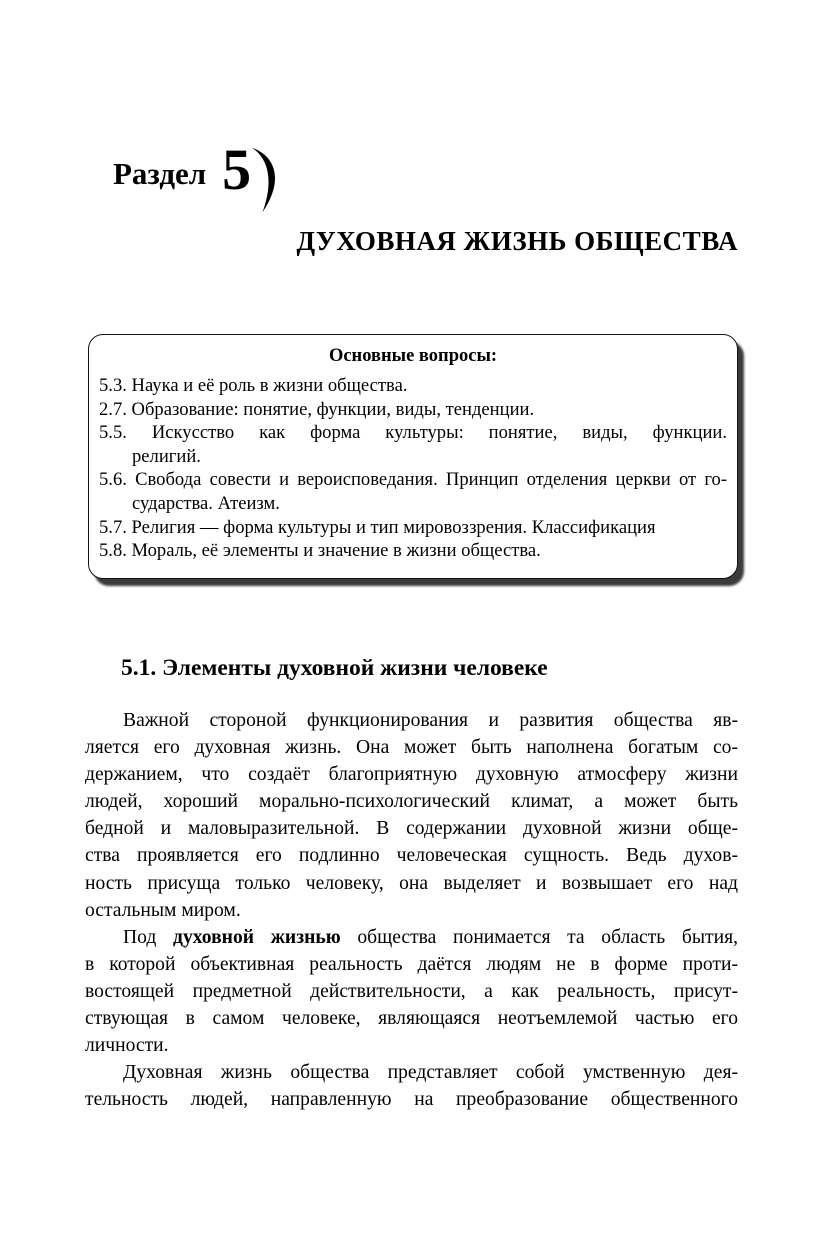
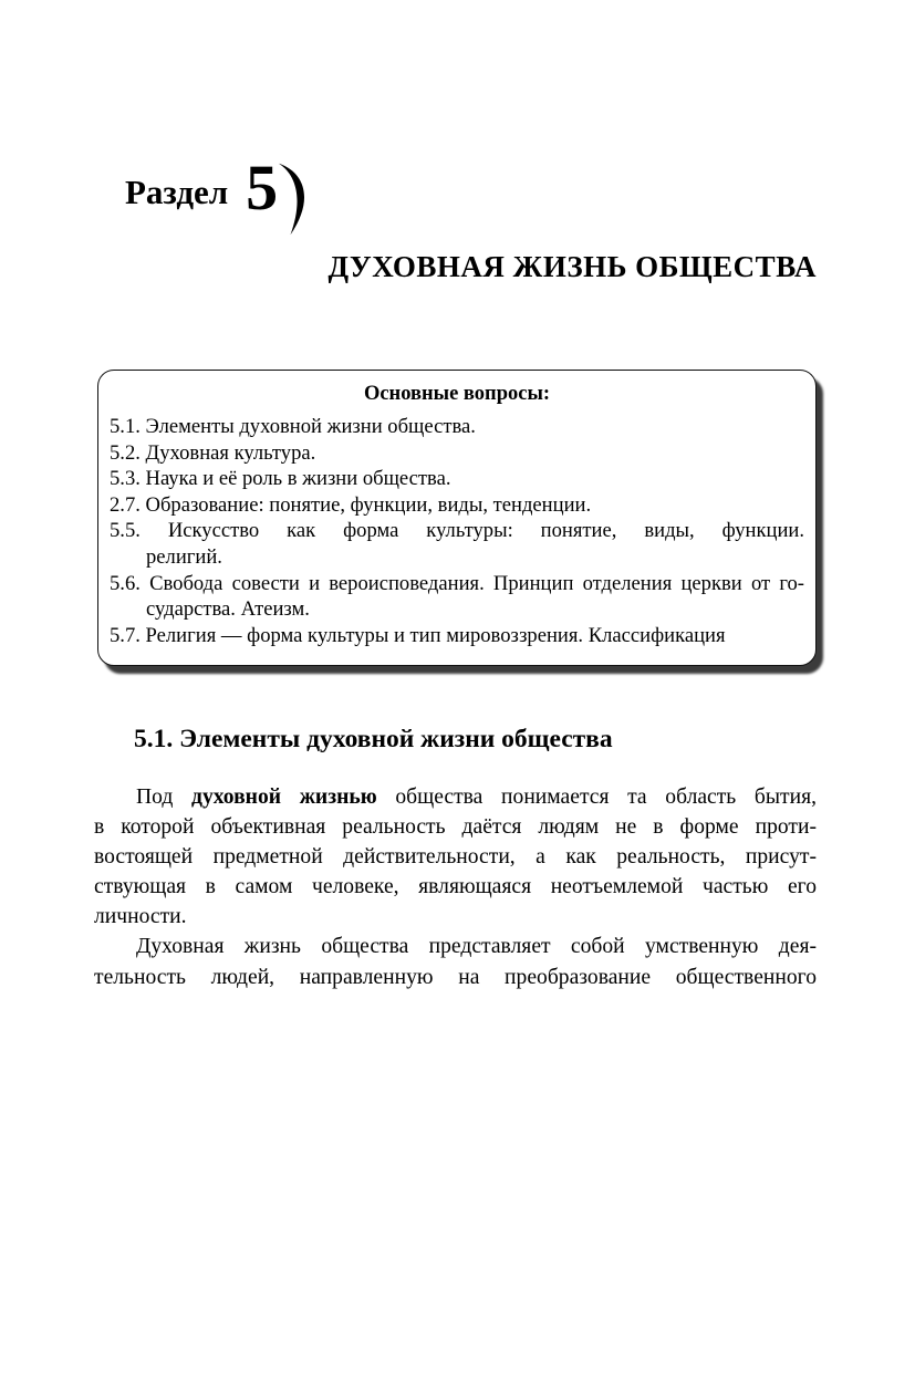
  Раздел
  5
  ДУХОВНАЯ ЖИЗНЬ ОБЩЕСТВА
  Основные вопросы:
+ 5.1. Элементы духовной жизни общества.
+ 5.2. Духовная культура.
  5.3. Наука и её роль в жизни общества.
  2.7. Образование: понятие, функции, виды, тенденции.
  5.5. Искусство как форма культуры: понятие, виды, функции.
  религий.
  5.6. Свобода совести и вероисповедания. Принцип отделения церкви от го-
  сударства. Атеизм.
  5.7. Религия — форма культуры и тип мировоззрения. Классификация
- 5.8. Мораль, её элементы и значение в жизни общества.
- 5.1. Элементы духовной жизни человеке
+ 5.1. Элементы духовной жизни общества
- Важной стороной функционирования и развития общества яв-
- ляется его духовная жизнь. Она может быть наполнена богатым со-
- держанием, что создаёт благоприятную духовную атмосферу жизни
- людей, хороший морально-психологический климат, а может быть
- бедной и маловыразительной. В содержании духовной жизни обще-
- ства проявляется его подлинно человеческая сущность. Ведь духов-
- ность присуща только человеку, она выделяет и возвышает его над
- остальным миром.
  Под духовной жизнью общества понимается та область бытия,
  в которой объективная реальность даётся людям не в форме проти-
  востоящей предметной действительности, а как реальность, присут-
  ствующая в самом человеке, являющаяся неотъемлемой частью его
  личности.
  Духовная жизнь общества представляет собой умственную дея-
  тельность людей, направленную на преобразование общественного
